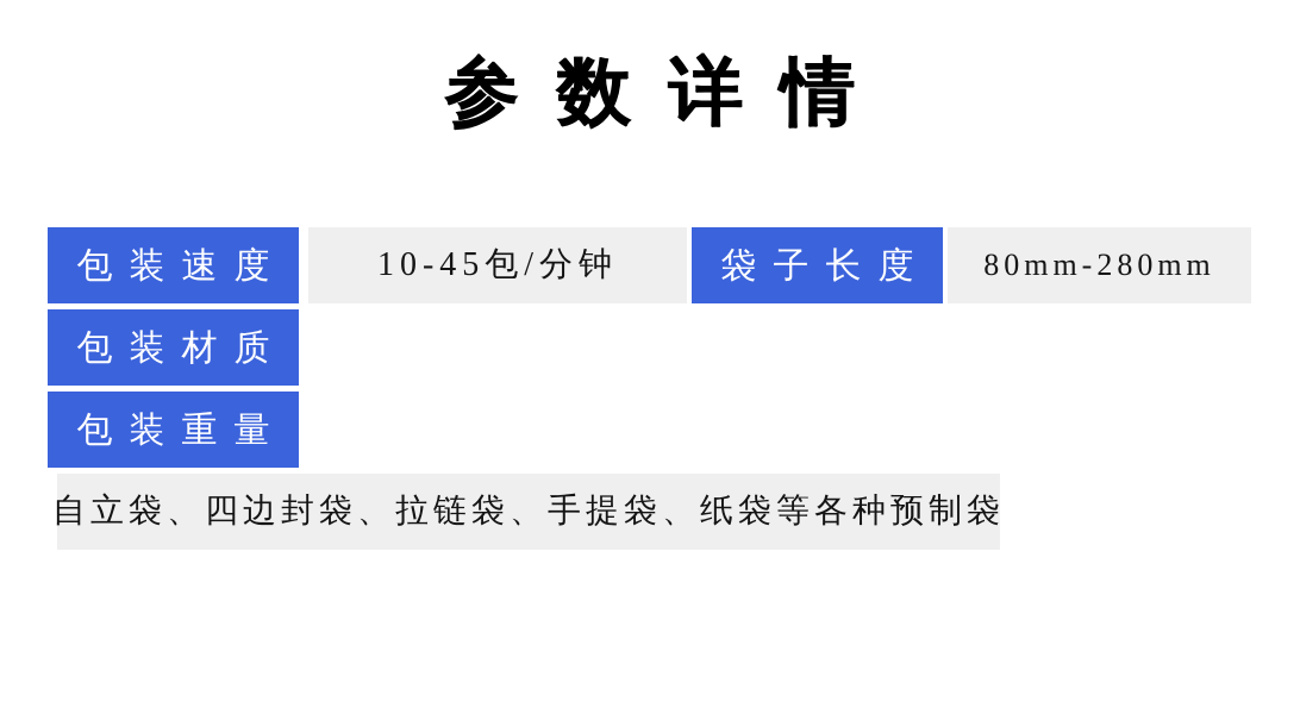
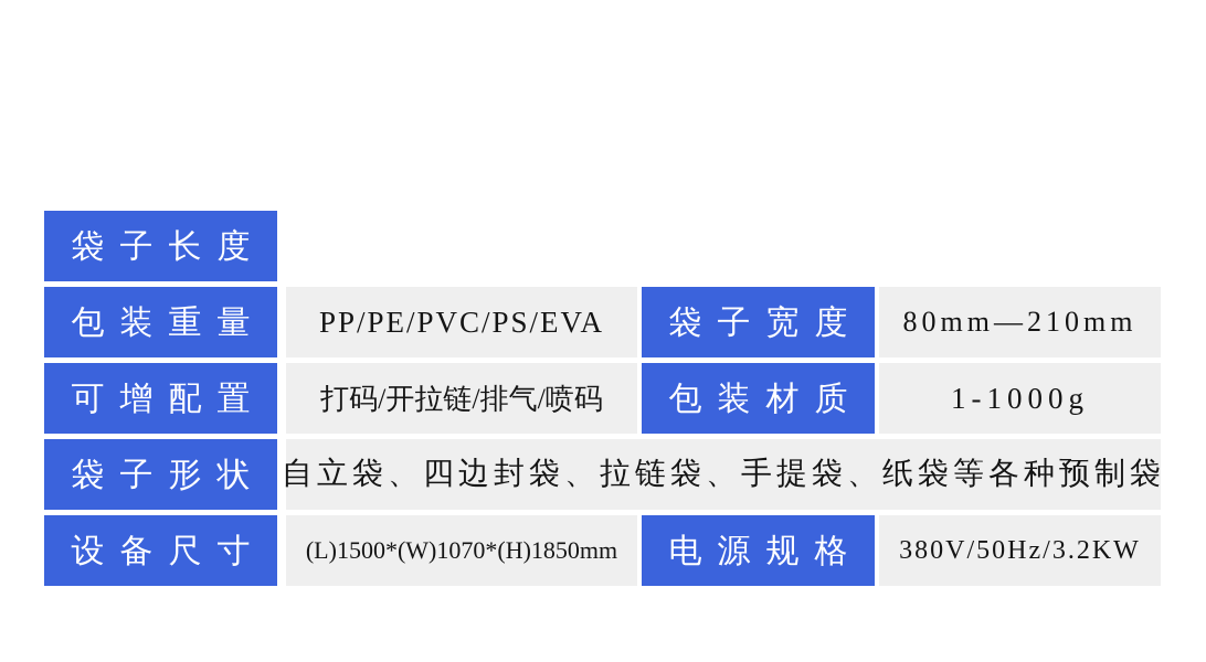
- 参数详情
- 包装速度
- 10-45包/分钟
  袋子长度
- 80mm-280mm
- 包装材质
+ 包装重量
+ PP/PE/PVC/PS/EVA
+ 袋子宽度
+ 80mm—210mm
+ 可增配置
+ 打码/开拉链/排气/喷码
- 包装重量
+ 包装材质
+ 1-1000g
+ 袋子形状
  自立袋、四边封袋、拉链袋、手提袋、纸袋等各种预制袋
+ 设备尺寸
+ (L)1500*(W)1070*(H)1850mm
+ 电源规格
+ 380V/50Hz/3.2KW
